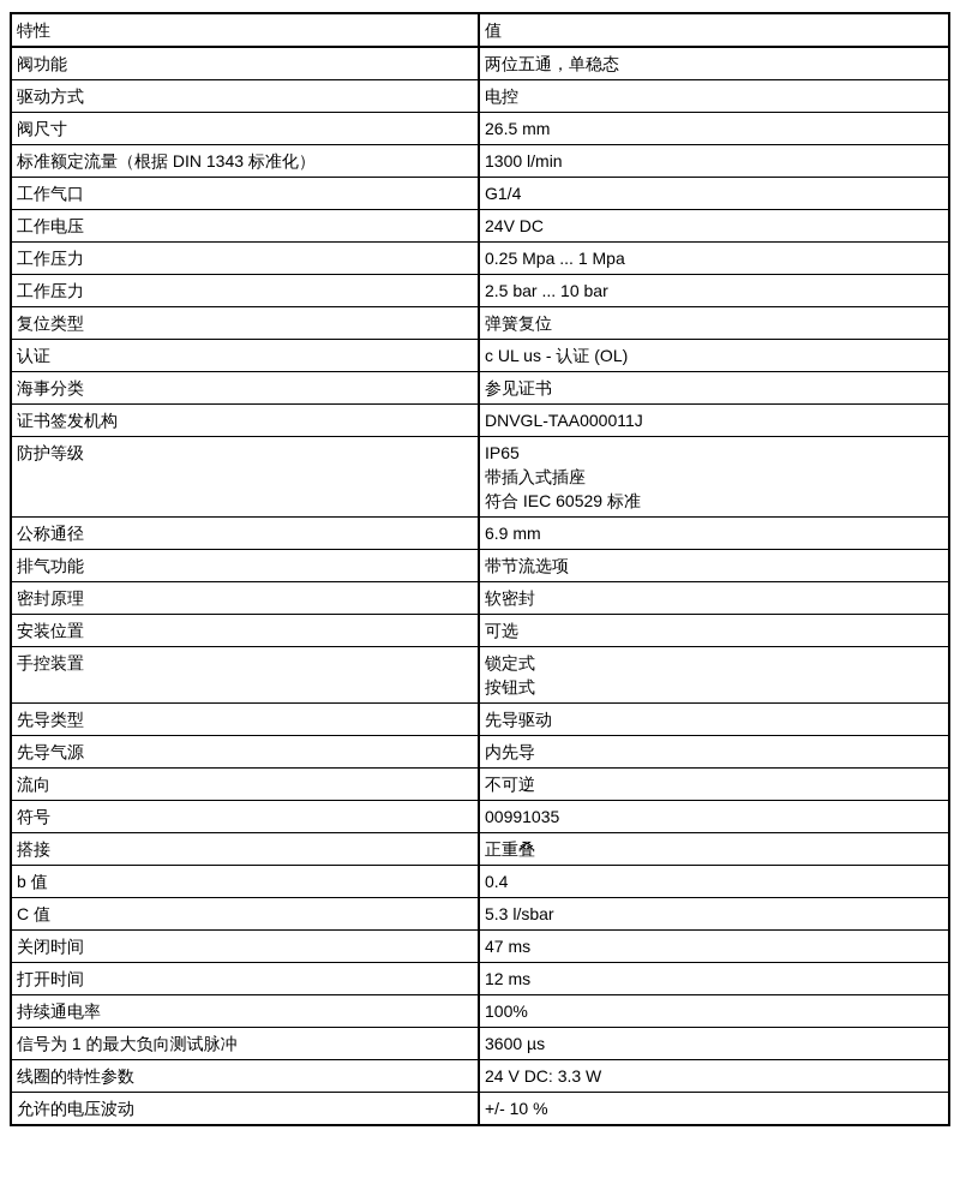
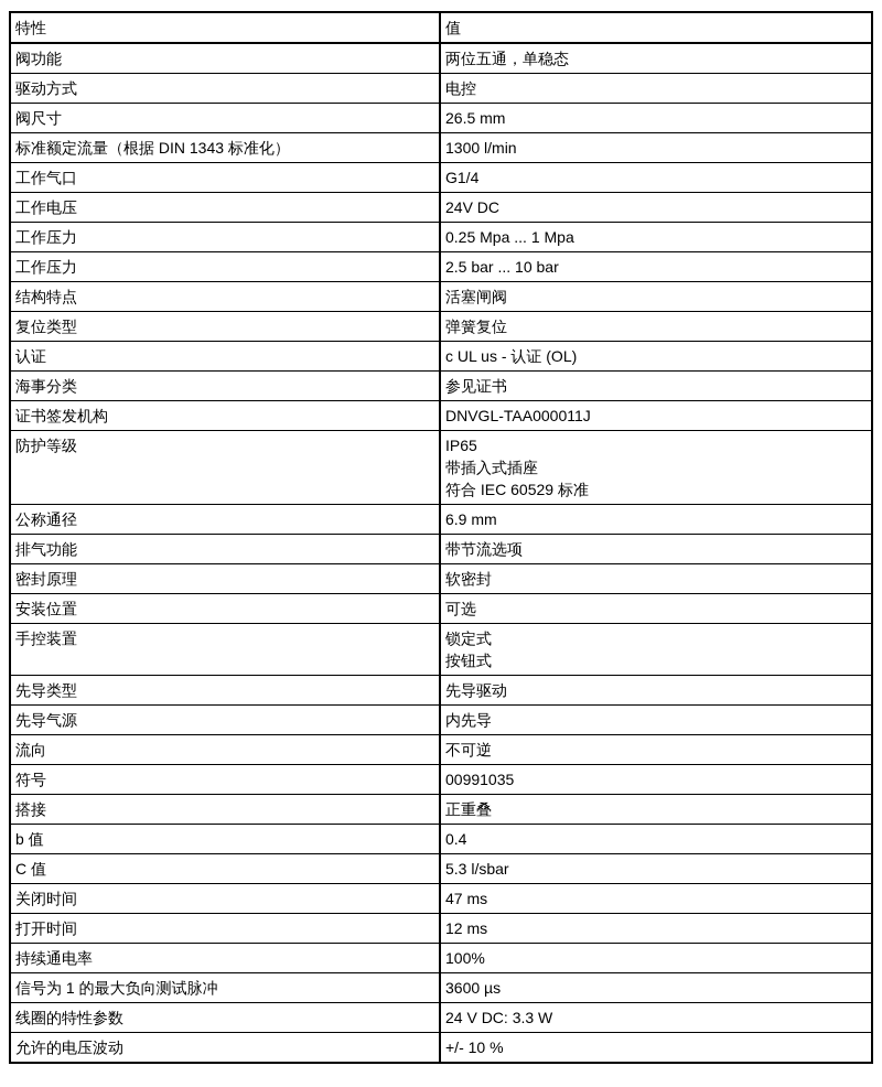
  特性	值
  阀功能	两位五通，单稳态
  驱动方式	电控
  阀尺寸	26.5 mm
  标准额定流量（根据 DIN 1343 标准化）	1300 l/min
  工作气口	G1/4
  工作电压	24V DC
  工作压力	0.25 Mpa ... 1 Mpa
  工作压力	2.5 bar ... 10 bar
+ 结构特点	活塞闸阀
  复位类型	弹簧复位
  认证	c UL us - 认证 (OL)
  海事分类	参见证书
  证书签发机构	DNVGL-TAA000011J
  防护等级	IP65 带插入式插座 符合 IEC 60529 标准
  公称通径	6.9 mm
  排气功能	带节流选项
  密封原理	软密封
  安装位置	可选
  手控装置	锁定式 按钮式
  先导类型	先导驱动
  先导气源	内先导
  流向	不可逆
  符号	00991035
  搭接	正重叠
  b 值	0.4
  C 值	5.3 l/sbar
  关闭时间	47 ms
  打开时间	12 ms
  持续通电率	100%
  信号为 1 的最大负向测试脉冲	3600 µs
  线圈的特性参数	24 V DC: 3.3 W
  允许的电压波动	+/- 10 %
